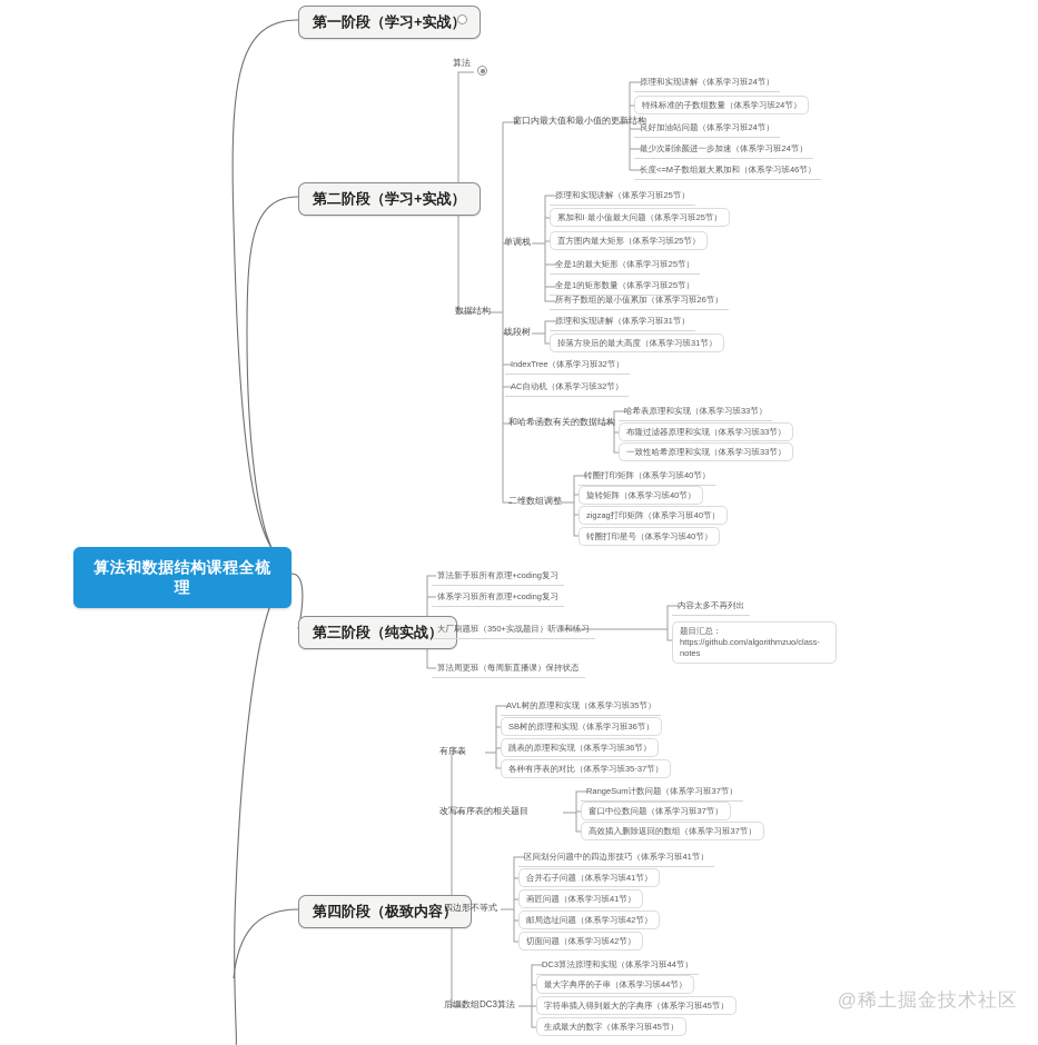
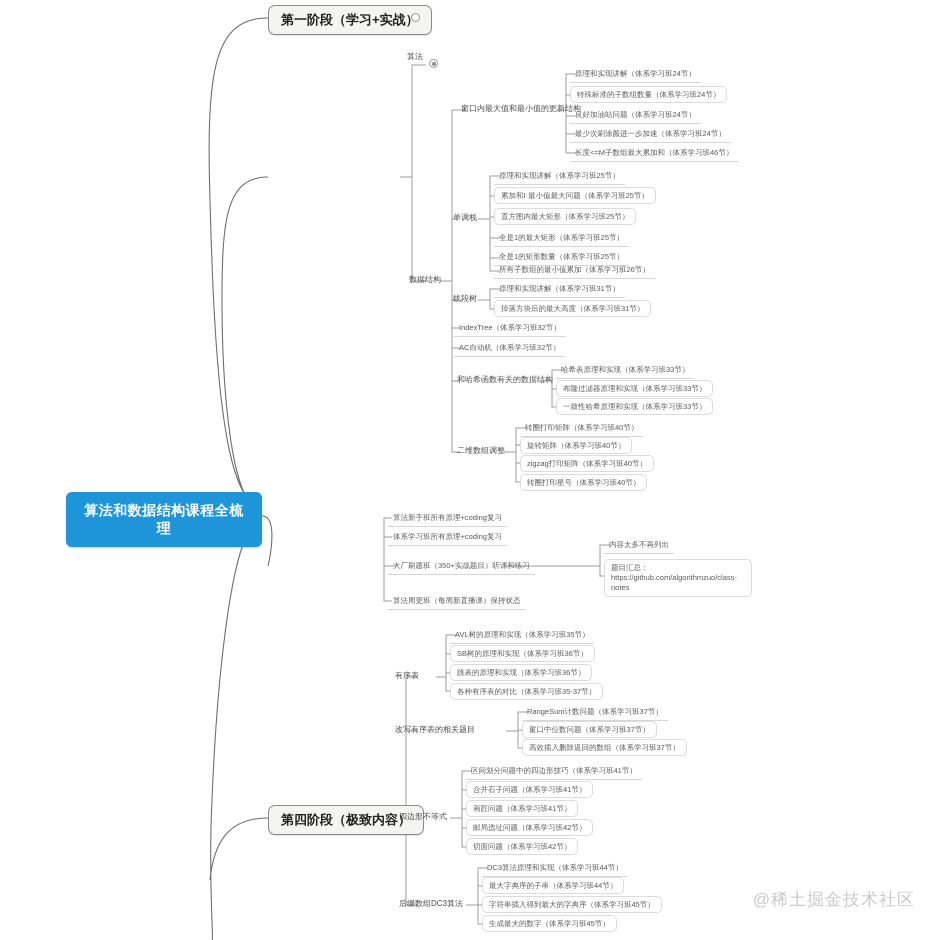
  算法和数据结构课程全梳理
  第一阶段（学习+实战
- 第二阶段（学习+实战）
- 第三阶段（纯实战）
  第四阶段（极致内容）
  算法
  数据结构
  窗口内最大值和最小值的更新结构
  原理和实现讲解（体系学习班24节）
  特殊标准的子数组数量（体系学习班24节）
  良好加油站问题（体系学习班24节）
  最少次刷涂颜进一步加速（体系学习班24节）
  长度<=M子数组最大累加和（体系学习班46节）
  单调栈
  原理和实现讲解（体系学习班25节）
  累加和I·最小值最大问题（体系学习班25节）
  直方图内最大矩形（体系学习班25节）
  全是1的最大矩形（体系学习班25节）
  全是1的矩形数量（体系学习班25节）
  所有子数组的最小值累加（体系学习班26节）
  线段树
  原理和实现讲解（体系学习班31节）
  掉落方块后的最大高度（体系学习班31节）
  IndexTree（体系学习班32节）
  AC自动机（体系学习班32节）
  和哈希函数有关的数据结构
  哈希表原理和实现（体系学习班33节）
  布隆过滤器原理和实现（体系学习班33节）
  一致性哈希原理和实现（体系学习班33节）
  二维数组调整
  转圈打印矩阵（体系学习班40节）
  旋转矩阵（体系学习班40节）
  zigzag打印矩阵（体系学习班40节）
  转圈打印星号（体系学习班40节）
  算法新手班所有原理+coding复习
  体系学习班所有原理+coding复习
  大厂刷题班（350+实战题目）听课和练习
  算法周更班（每周新直播课）保持状态
  内容太多不再列出
  题目汇总：https://github.com/algorithmzuo/class-notes
  有序表
  AVL树的原理和实现（体系学习班35节）
  SB树的原理和实现（体系学习班36节）
  跳表的原理和实现（体系学习班36节）
  各种有序表的对比（体系学习班35-37节）
  改写有序表的相关题目
  RangeSum计数问题（体系学习班37节）
  窗口中位数问题（体系学习班37节）
  高效插入删除返回的数组（体系学习班37节）
  四边形不等式
  区间划分问题中的四边形技巧（体系学习班41节）
  合并石子问题（体系学习班41节）
  画匠问题（体系学习班41节）
  邮局选址问题（体系学习班42节）
  切面问题（体系学习班42节）
  后缀数组DC3算法
  DC3算法原理和实现（体系学习班44节）
  最大字典序的子串（体系学习班44节）
  字符串插入得到最大的字典序（体系学习班45节）
  生成最大的数字（体系学习班45节）
  @稀土掘金技术社区
